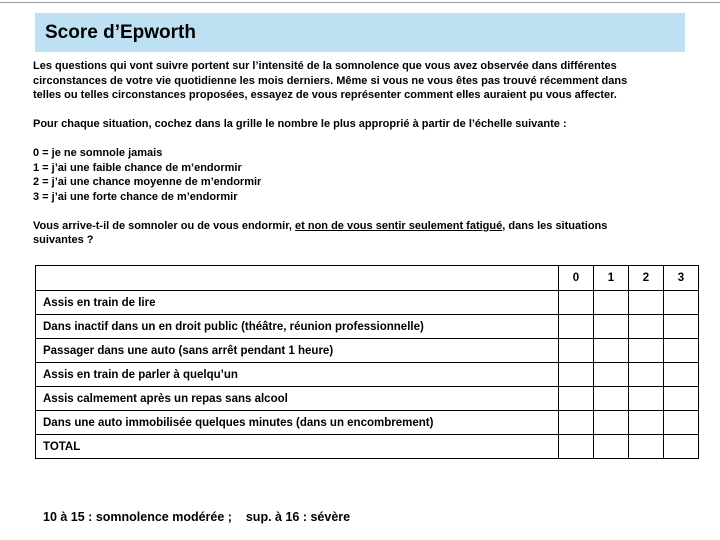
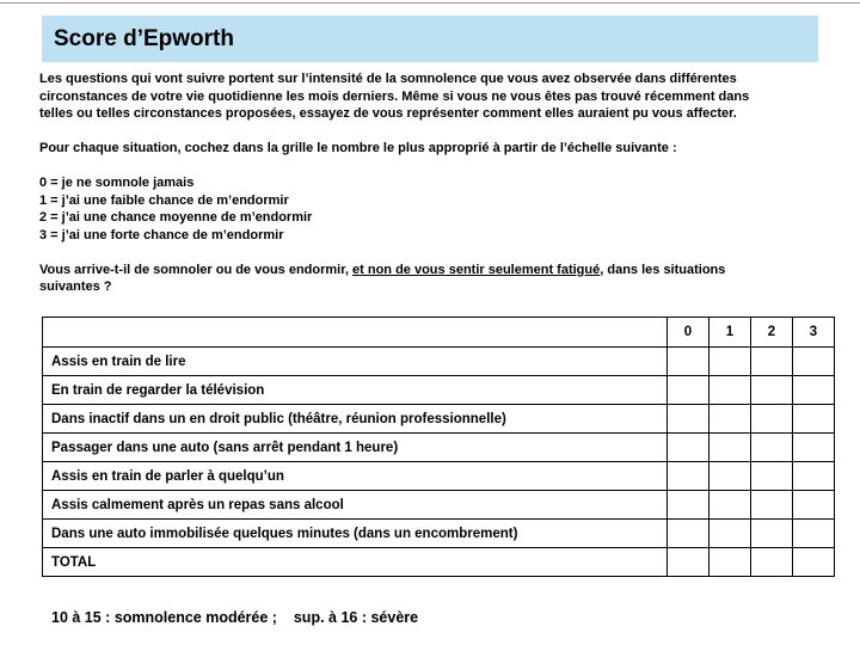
  Score d’Epworth
  Les questions qui vont suivre portent sur l’intensité de la somnolence que vous avez observée dans différentes
  circonstances de votre vie quotidienne les mois derniers. Même si vous ne vous êtes pas trouvé récemment dans
  telles ou telles circonstances proposées, essayez de vous représenter comment elles auraient pu vous affecter.
  Pour chaque situation, cochez dans la grille le nombre le plus approprié à partir de l’échelle suivante :
  0 = je ne somnole jamais
  1 = j’ai une faible chance de m’endormir
  2 = j’ai une chance moyenne de m’endormir
  3 = j’ai une forte chance de m’endormir
  Vous arrive-t-il de somnoler ou de vous endormir, et non de vous sentir seulement fatigué, dans les situations
  suivantes ?
  	0	1	2	3
  Assis en train de lire
+ En train de regarder la télévision
  Dans inactif dans un en droit public (théâtre, réunion professionnelle)
  Passager dans une auto (sans arrêt pendant 1 heure)
  Assis en train de parler à quelqu’un
  Assis calmement après un repas sans alcool
  Dans une auto immobilisée quelques minutes (dans un encombrement)
  TOTAL
  10 à 15 : somnolence modérée ; sup. à 16 : sévère
